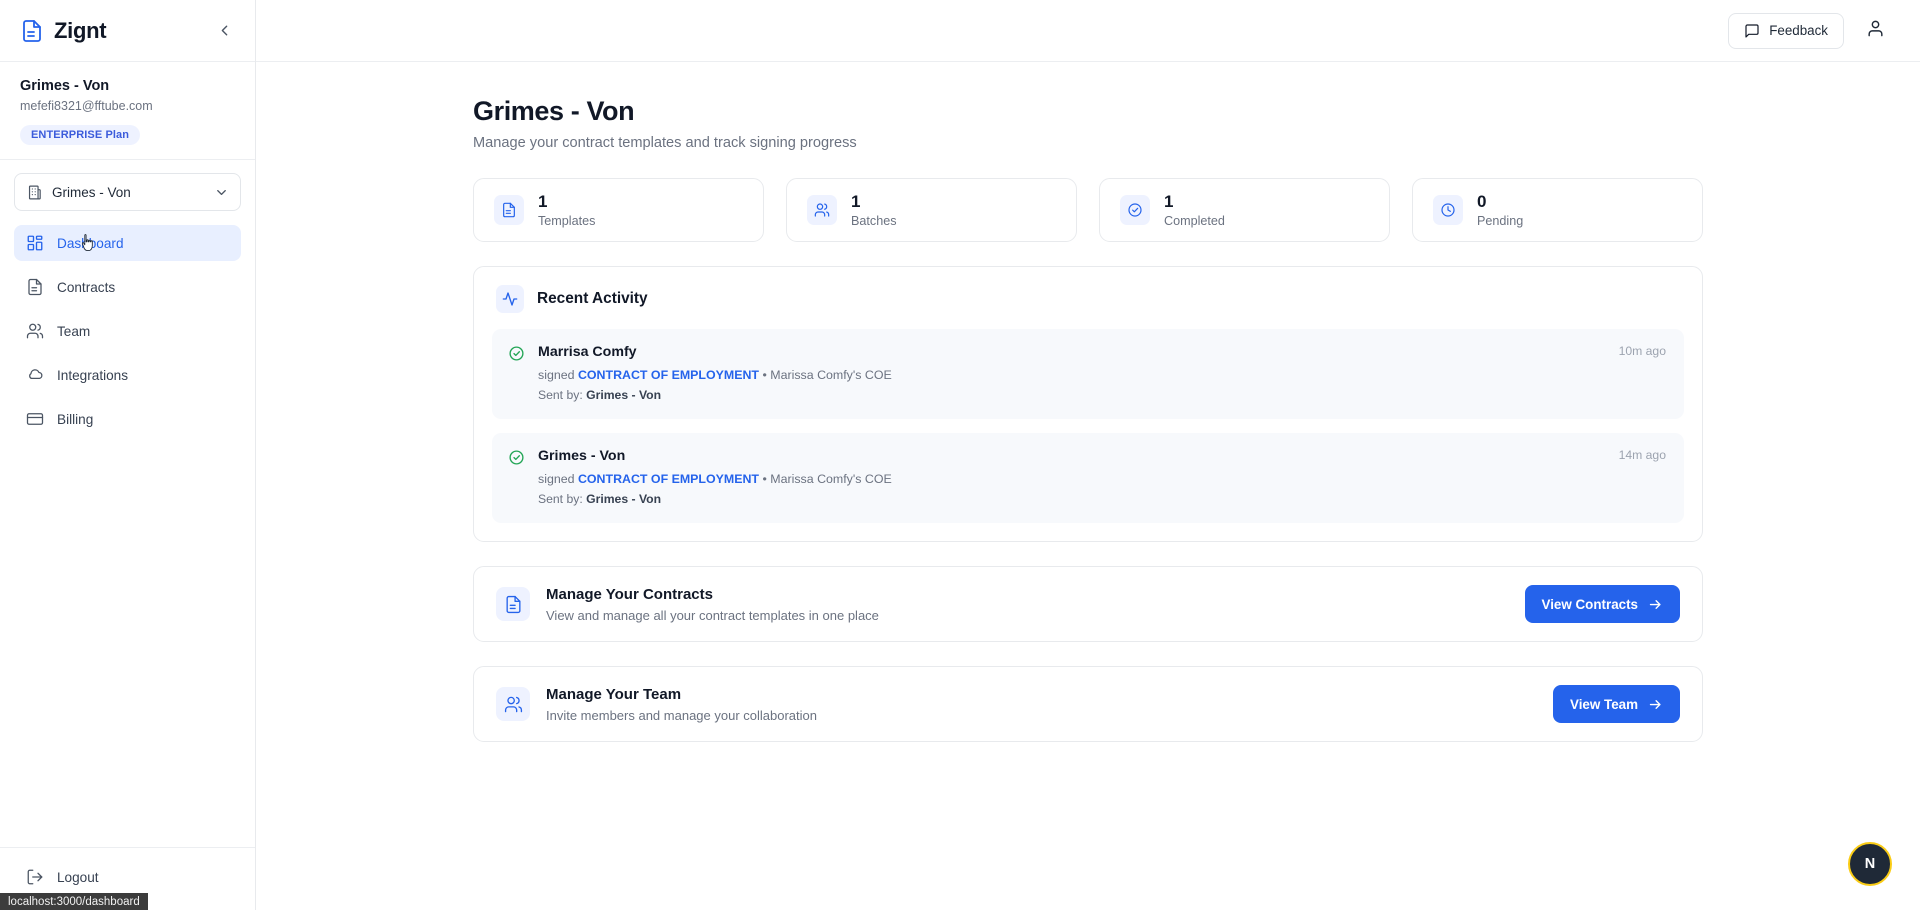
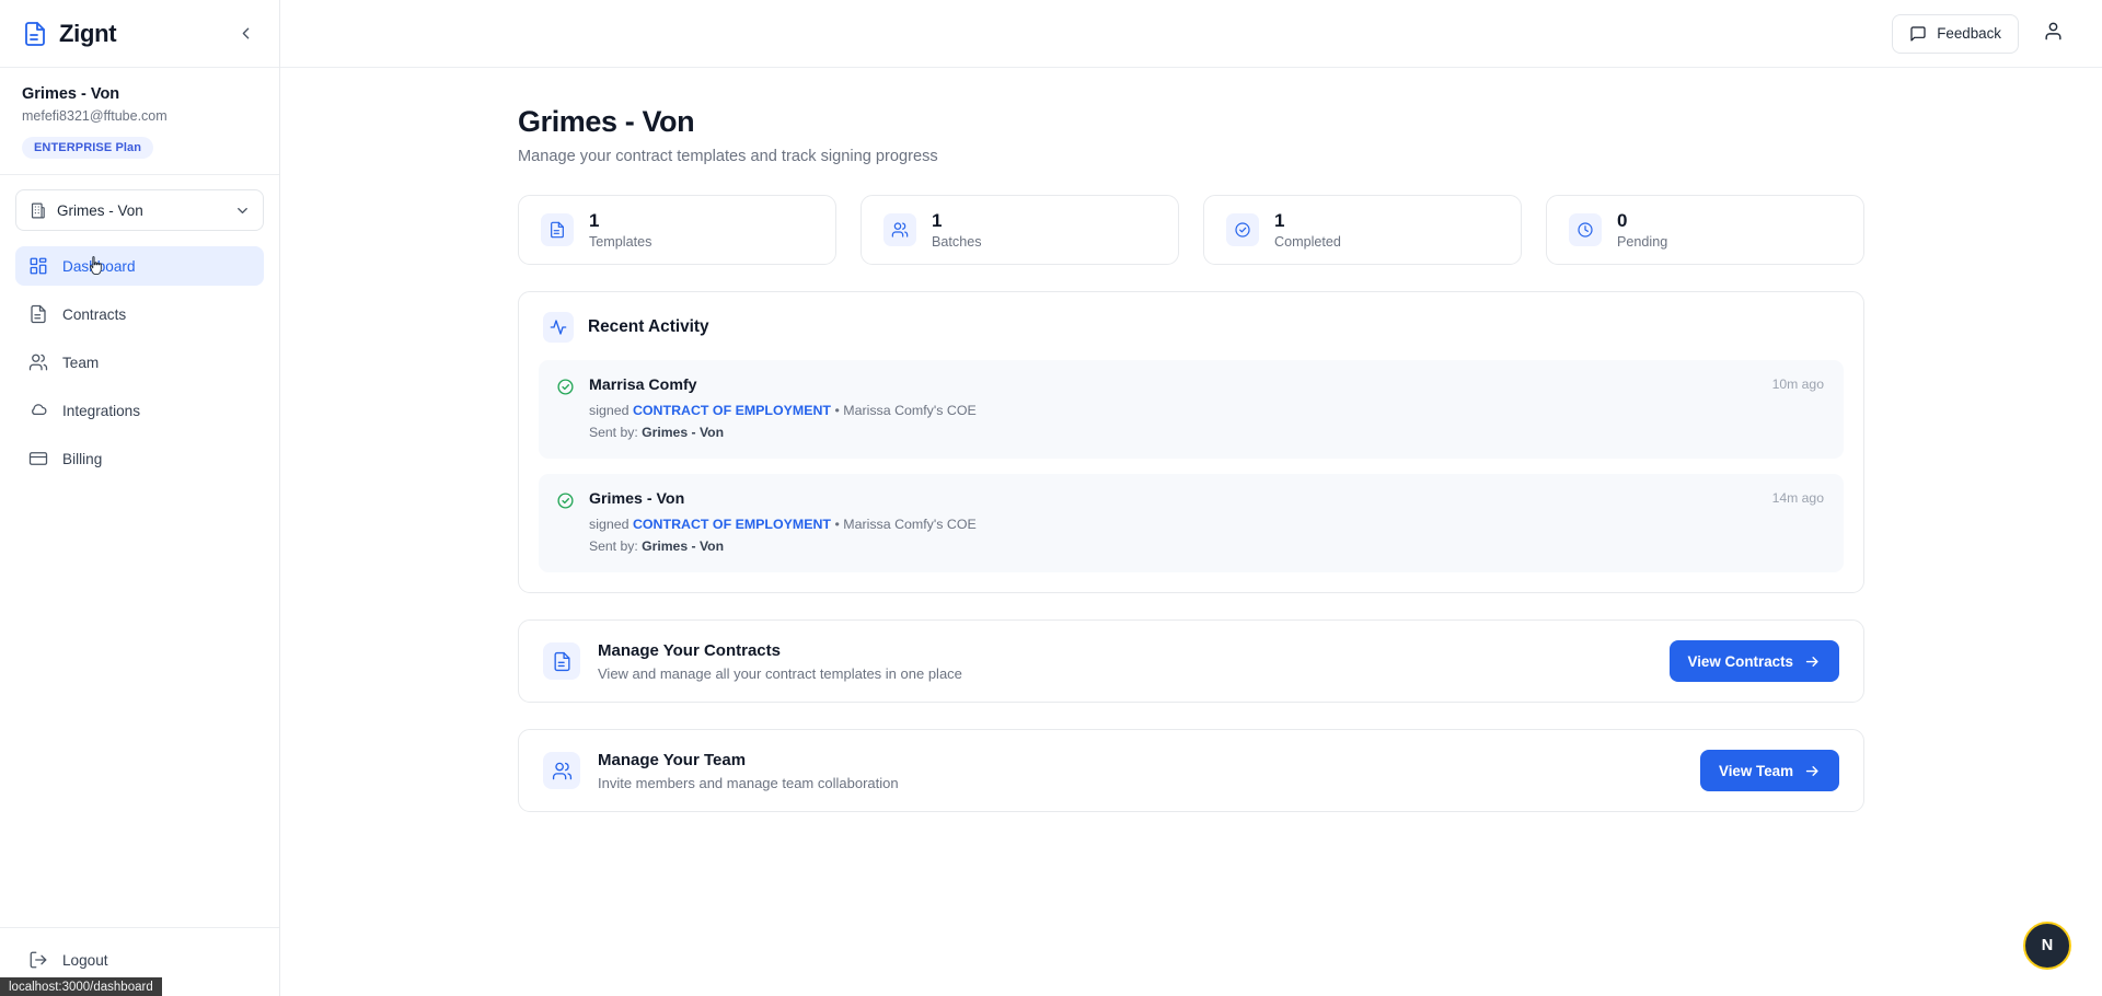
  Zignt
  Grimes - Von
  mefefi8321@fftube.com
  ENTERPRISE Plan
  Grimes - Von
  Dasoard
  Contracts
  Team
  Integrations
  Billing
  Logout
  localhost:3000/dashboard
  Feedback
  Grimes - Von
  Manage your contract templates and track signing progress
  1
  Templates
  1
  Batches
  1
  Completed
  0
  Pending
  Recent Activity
  Marrisa Comfy
  signed CONTRACT OF EMPLOYMENT • Marissa Comfy's COE
  Sent by: Grimes - Von
  10m ago
  Grimes - Von
  signed CONTRACT OF EMPLOYMENT • Marissa Comfy's COE
  Sent by: Grimes - Von
  14m ago
  Manage Your Contracts
  View and manage all your contract templates in one place
  View Contracts
  Manage Your Team
- Invite members and manage your collaboration
+ Invite members and manage team collaboration
  View Team
  N
